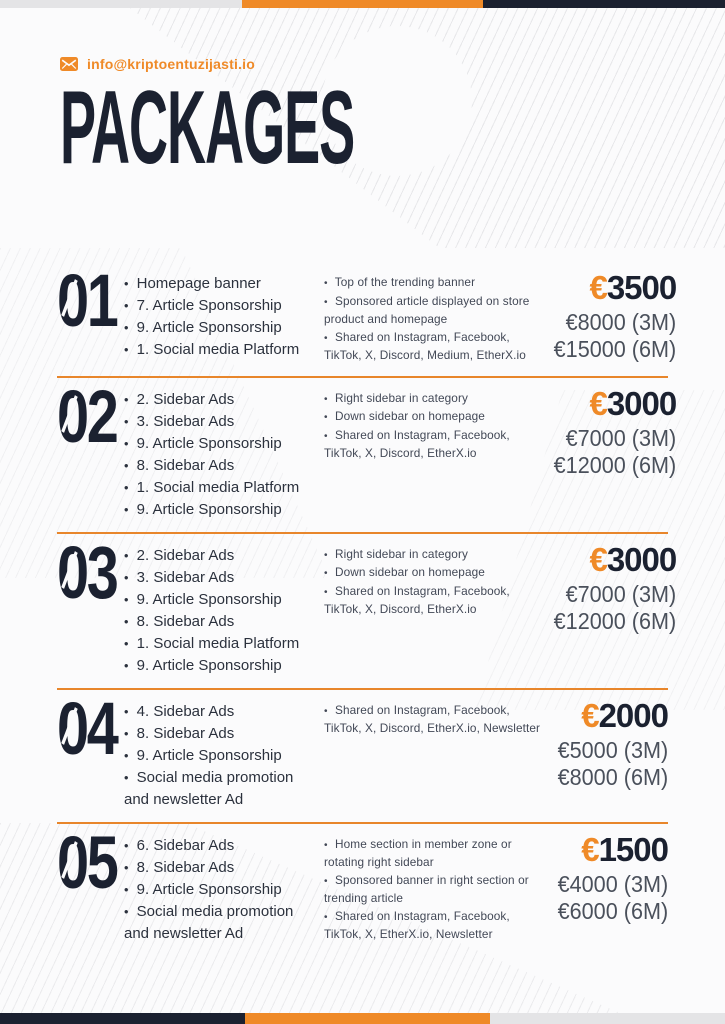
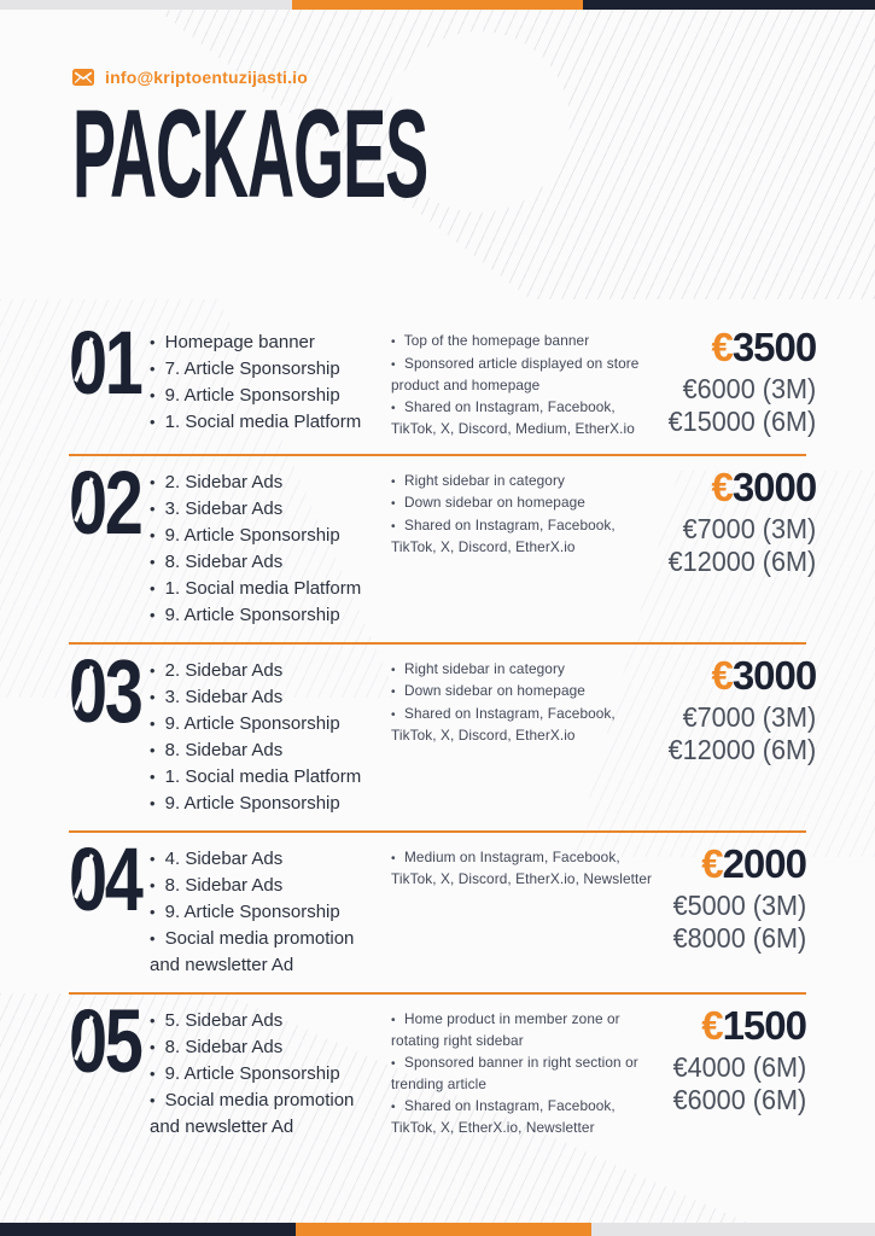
  info@kriptoentuzijasti.io
  PACKAGES
  01
  • Homepage banner
  • 7. Article Sponsorship
  • 9. Article Sponsorship
  • 1. Social media Platform
- • Top of the trending banner
+ • Top of the homepage banner
  • Sponsored article displayed on store product and homepage
  • Shared on Instagram, Facebook, TikTok, X, Discord, Medium, EtherX.io
  €3500
- €8000 (3M)
+ €6000 (3M)
  €15000 (6M)
  02
  • 2. Sidebar Ads
  • 3. Sidebar Ads
  • 9. Article Sponsorship
  • 8. Sidebar Ads
  • 1. Social media Platform
  • 9. Article Sponsorship
  • Right sidebar in category
  • Down sidebar on homepage
  • Shared on Instagram, Facebook, TikTok, X, Discord, EtherX.io
  €3000
  €7000 (3M)
  €12000 (6M)
  03
  • 2. Sidebar Ads
  • 3. Sidebar Ads
  • 9. Article Sponsorship
  • 8. Sidebar Ads
  • 1. Social media Platform
  • 9. Article Sponsorship
  • Right sidebar in category
  • Down sidebar on homepage
  • Shared on Instagram, Facebook, TikTok, X, Discord, EtherX.io
  €3000
  €7000 (3M)
  €12000 (6M)
  04
  • 4. Sidebar Ads
  • 8. Sidebar Ads
  • 9. Article Sponsorship
  • Social media promotion and newsletter Ad
- • Shared on Instagram, Facebook, TikTok, X, Discord, EtherX.io, Newsletter
+ • Medium on Instagram, Facebook, TikTok, X, Discord, EtherX.io, Newsletter
  €2000
  €5000 (3M)
  €8000 (6M)
  05
- • 6. Sidebar Ads
+ • 5. Sidebar Ads
  • 8. Sidebar Ads
  • 9. Article Sponsorship
  • Social media promotion and newsletter Ad
- • Home section in member zone or rotating right sidebar
+ • Home product in member zone or rotating right sidebar
  • Sponsored banner in right section or trending article
  • Shared on Instagram, Facebook, TikTok, X, EtherX.io, Newsletter
  €1500
- €4000 (3M)
+ €4000 (6M)
  €6000 (6M)
